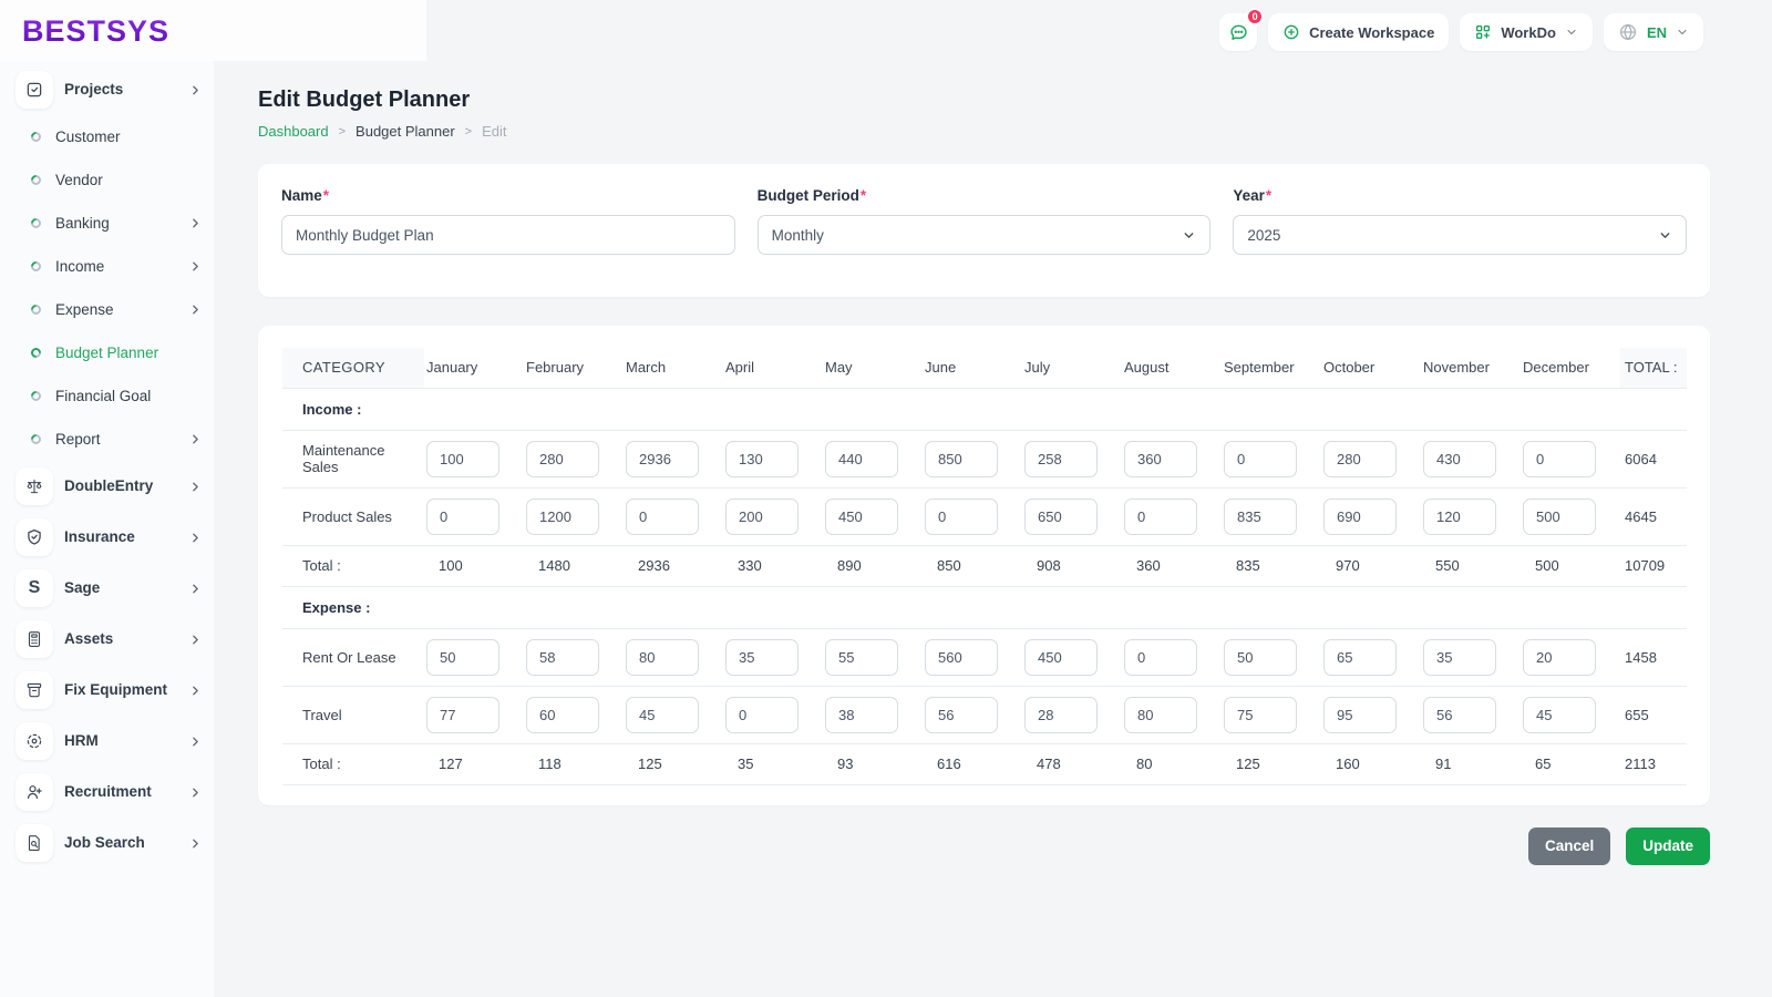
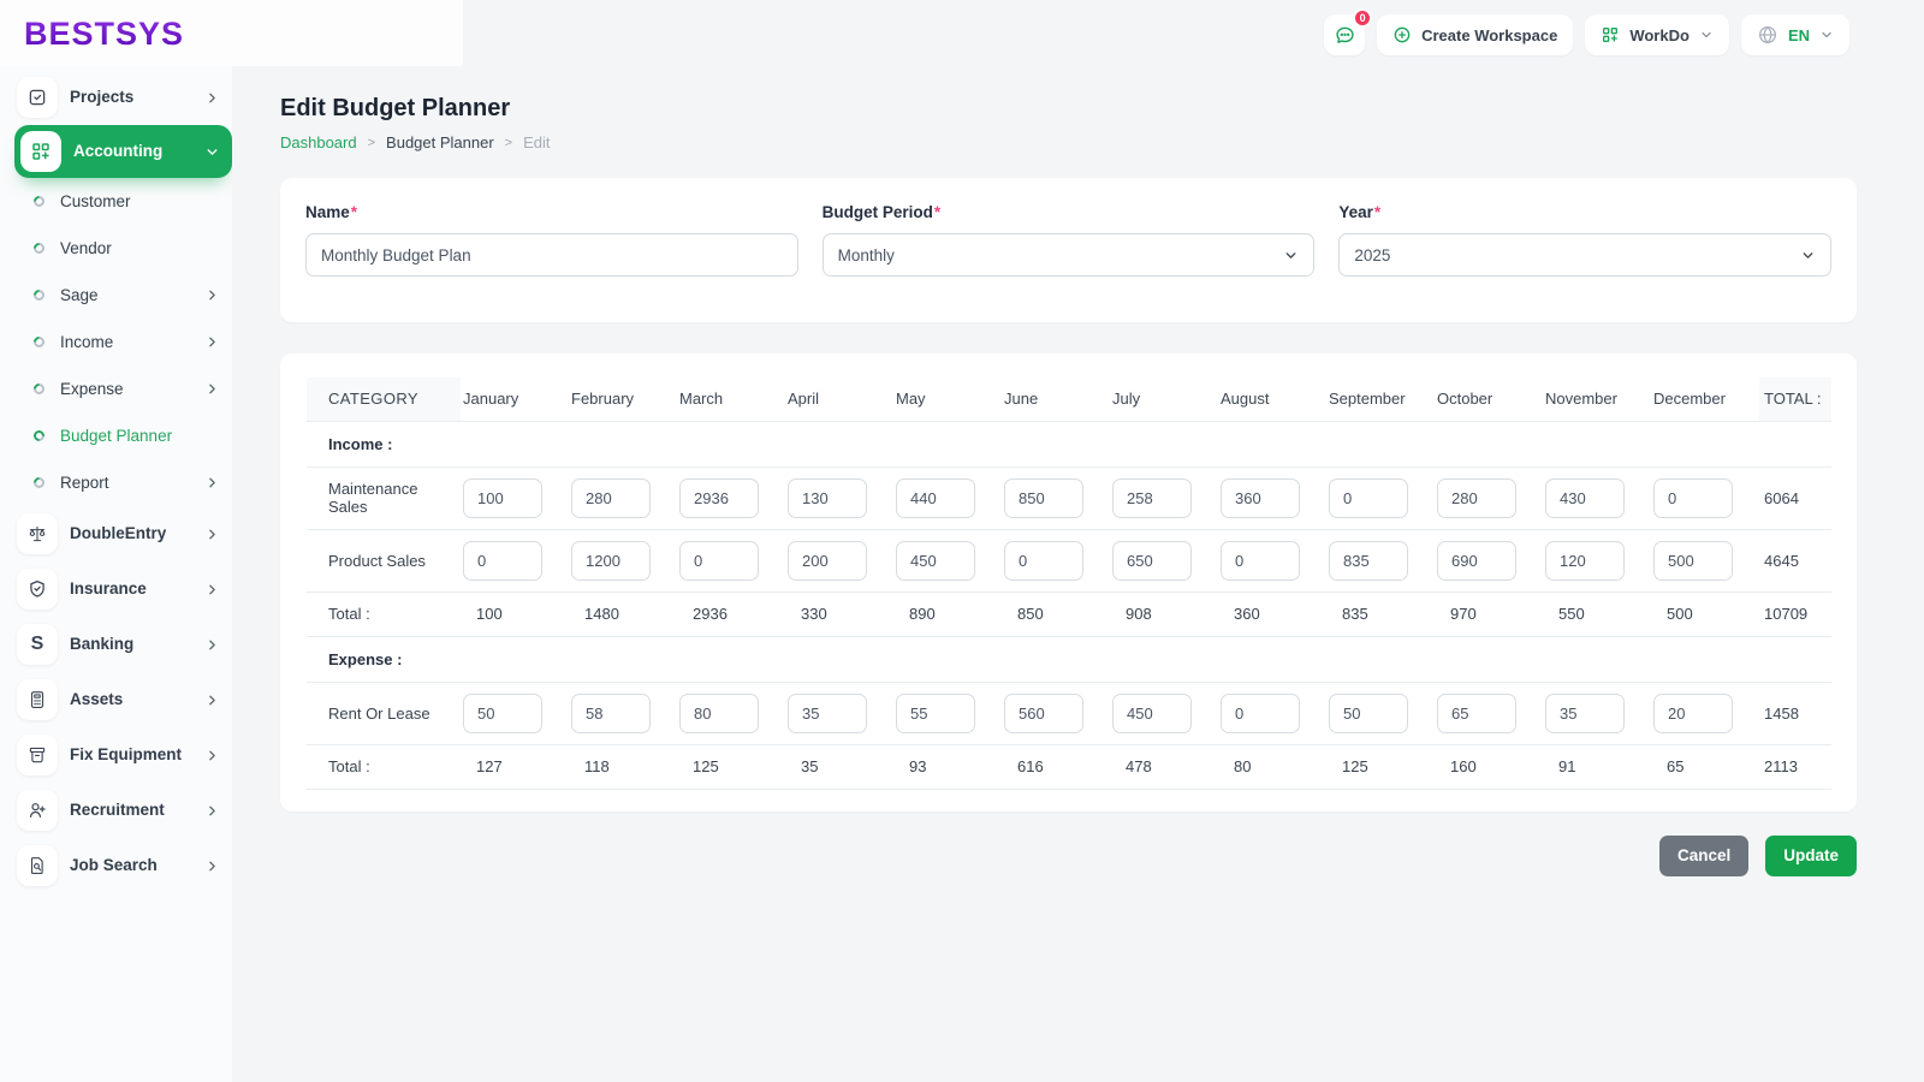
  BESTSYS
  0
  Create Workspace
  WorkDo
  EN
  Projects
+ Accounting
  Customer
  Vendor
- Banking
+ Sage
  Income
  Expense
  Budget Planner
- Financial Goal
  Report
  DoubleEntry
  Insurance
  S
- Sage
+ Banking
  Assets
  Fix Equipment
- HRM
  Recruitment
  Job Search
  Edit Budget Planner
  Dashboard
  >
  Budget Planner
  >
  Edit
  Name*
  Monthly Budget Plan
  Budget Period*
  Monthly
  Year*
  2025
  CATEGORY	January	February	March	April	May	June	July	August	September	October	November	December	TOTAL :
  Income :
  Maintenance Sales	100	280	2936	130	440	850	258	360	0	280	430	0	6064
  Product Sales	0	1200	0	200	450	0	650	0	835	690	120	500	4645
  Total :	100	1480	2936	330	890	850	908	360	835	970	550	500	10709
  Expense :
  Rent Or Lease	50	58	80	35	55	560	450	0	50	65	35	20	1458
- Travel	77	60	45	0	38	56	28	80	75	95	56	45	655
  Total :	127	118	125	35	93	616	478	80	125	160	91	65	2113
  Cancel
  Update
